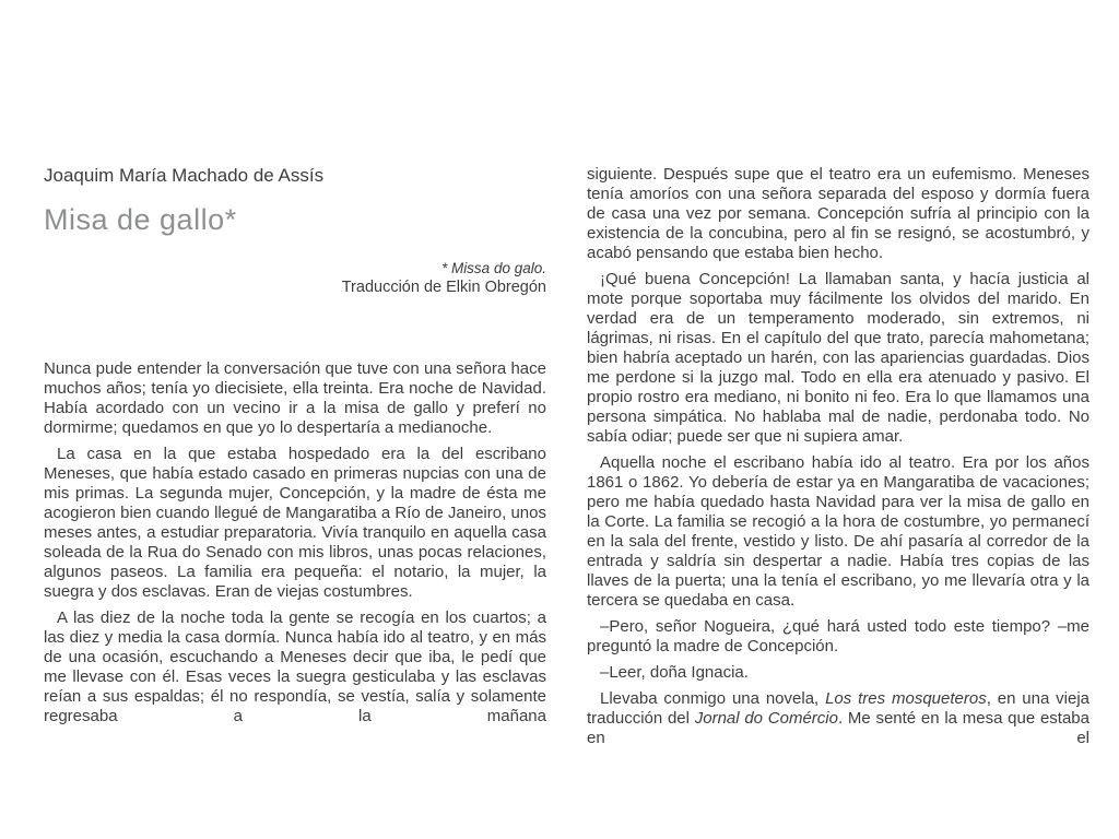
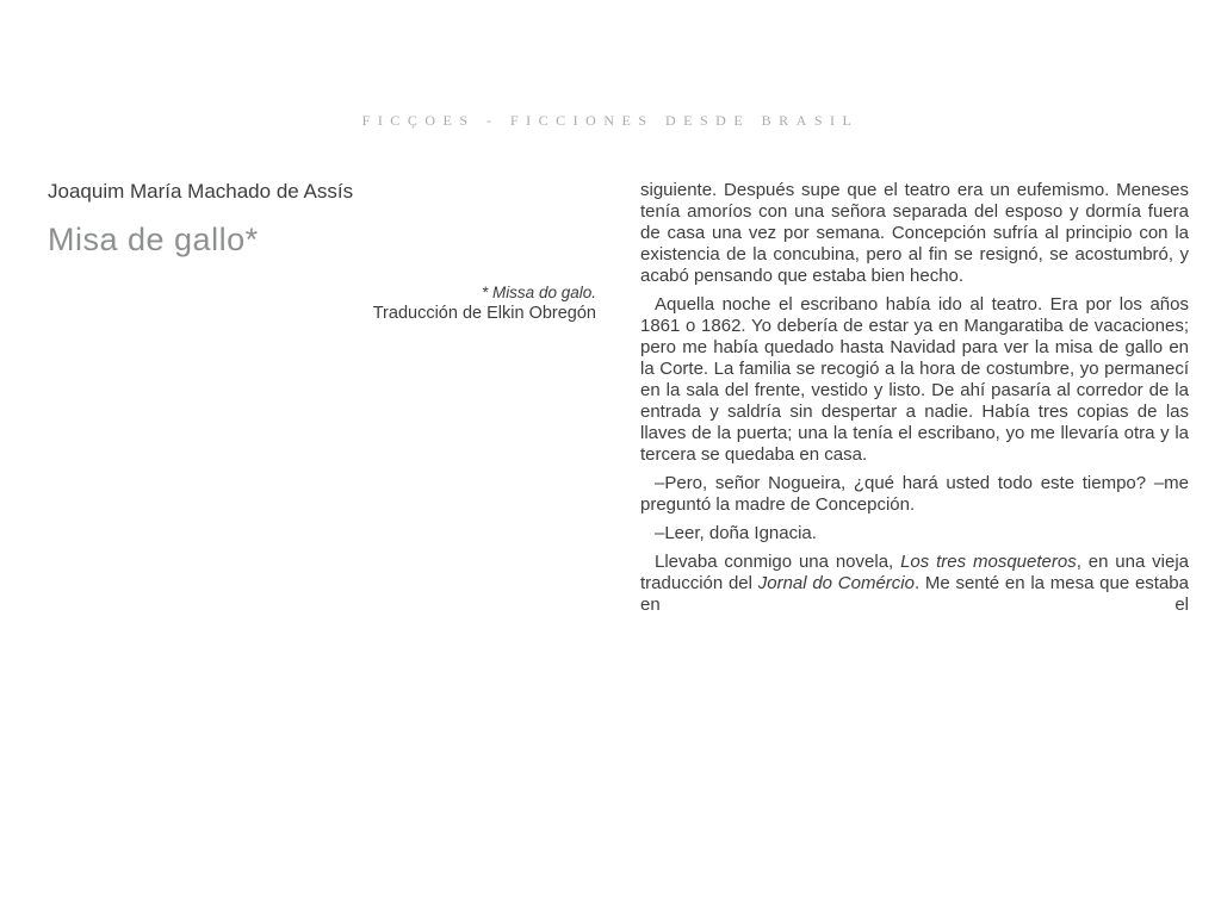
+ FICÇOES - FICCIONES DESDE BRASIL
  Joaquim María Machado de Assís
  Misa de gallo*
  * Missa do galo.
  Traducción de Elkin Obregón
- Nunca pude entender la conversación que tuve con una señora hace muchos años; tenía yo diecisiete, ella treinta. Era noche de Navidad. Había acordado con un vecino ir a la misa de gallo y preferí no dormirme; quedamos en que yo lo despertaría a medianoche.
- La casa en la que estaba hospedado era la del escribano Meneses, que había estado casado en primeras nupcias con una de mis primas. La segunda mujer, Concepción, y la madre de ésta me acogieron bien cuando llegué de Mangaratiba a Río de Janeiro, unos meses antes, a estudiar preparatoria. Vivía tranquilo en aquella casa soleada de la Rua do Senado con mis libros, unas pocas relaciones, algunos paseos. La familia era pequeña: el notario, la mujer, la suegra y dos esclavas. Eran de viejas costumbres.
- A las diez de la noche toda la gente se recogía en los cuartos; a las diez y media la casa dormía. Nunca había ido al teatro, y en más de una ocasión, escuchando a Meneses decir que iba, le pedí que me llevase con él. Esas veces la suegra gesticulaba y las esclavas reían a sus espaldas; él no respondía, se vestía, salía y solamente regresaba a la mañana
  siguiente. Después supe que el teatro era un eufemismo. Meneses tenía amoríos con una señora separada del esposo y dormía fuera de casa una vez por semana. Concepción sufría al principio con la existencia de la concubina, pero al fin se resignó, se acostumbró, y acabó pensando que estaba bien hecho.
- ¡Qué buena Concepción! La llamaban santa, y hacía justicia al mote porque soportaba muy fácilmente los olvidos del marido. En verdad era de un temperamento moderado, sin extremos, ni lágrimas, ni risas. En el capítulo del que trato, parecía mahometana; bien habría aceptado un harén, con las apariencias guardadas. Dios me perdone si la juzgo mal. Todo en ella era atenuado y pasivo. El propio rostro era mediano, ni bonito ni feo. Era lo que llamamos una persona simpática. No hablaba mal de nadie, perdonaba todo. No sabía odiar; puede ser que ni supiera amar.
  Aquella noche el escribano había ido al teatro. Era por los años 1861 o 1862. Yo debería de estar ya en Mangaratiba de vacaciones; pero me había quedado hasta Navidad para ver la misa de gallo en la Corte. La familia se recogió a la hora de costumbre, yo permanecí en la sala del frente, vestido y listo. De ahí pasaría al corredor de la entrada y saldría sin despertar a nadie. Había tres copias de las llaves de la puerta; una la tenía el escribano, yo me llevaría otra y la tercera se quedaba en casa.
  –Pero, señor Nogueira, ¿qué hará usted todo este tiempo? –me preguntó la madre de Concepción.
  –Leer, doña Ignacia.
  Llevaba conmigo una novela, Los tres mosqueteros, en una vieja traducción del Jornal do Comércio. Me senté en la mesa que estaba en el
